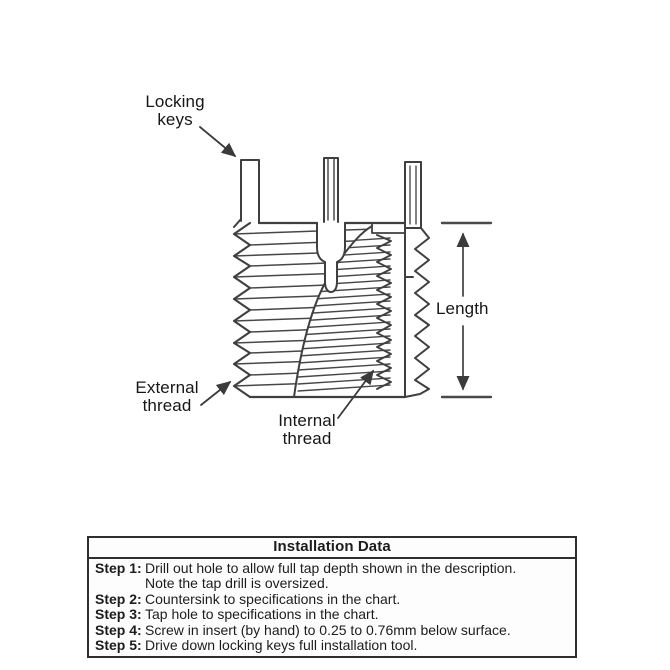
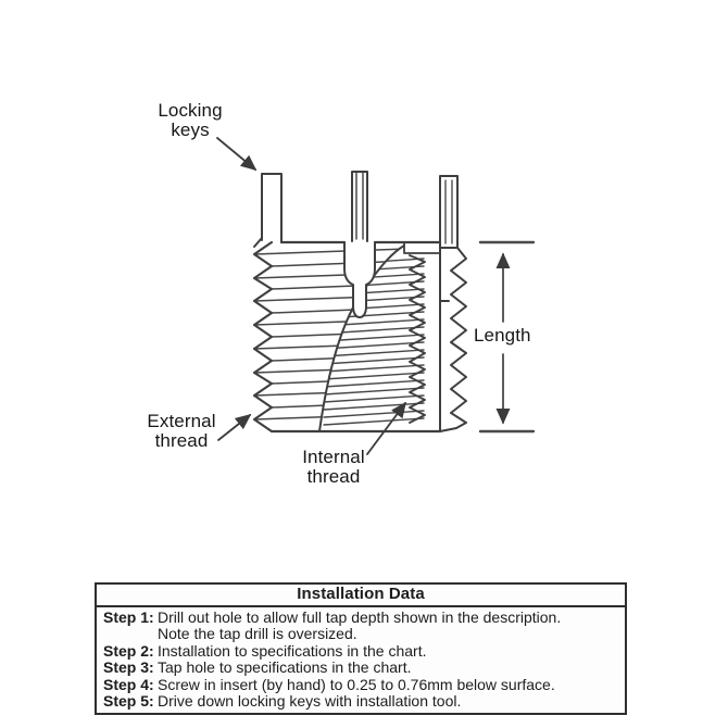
  Locking
  keys
  Length
  External
  thread
  Internal
  thread
  Installation Data
  Step 1:
  Drill out hole to allow full tap depth shown in the description.
  Note the tap drill is oversized.
  Step 2:
- Countersink to specifications in the chart.
+ Installation to specifications in the chart.
  Step 3:
  Tap hole to specifications in the chart.
  Step 4:
  Screw in insert (by hand) to 0.25 to 0.76mm below surface.
  Step 5:
- Drive down locking keys full installation tool.
+ Drive down locking keys with installation tool.
